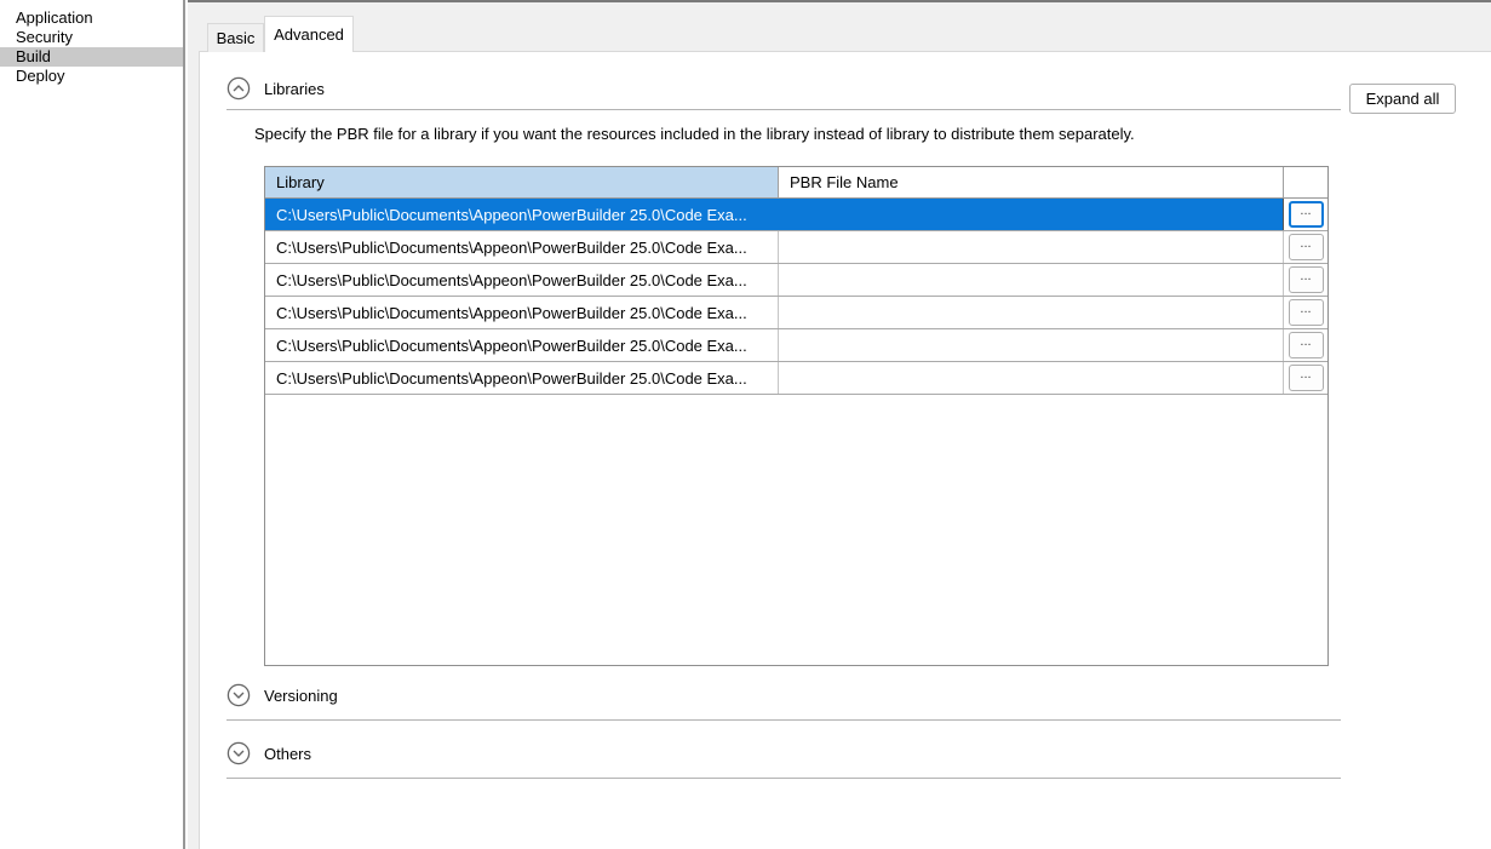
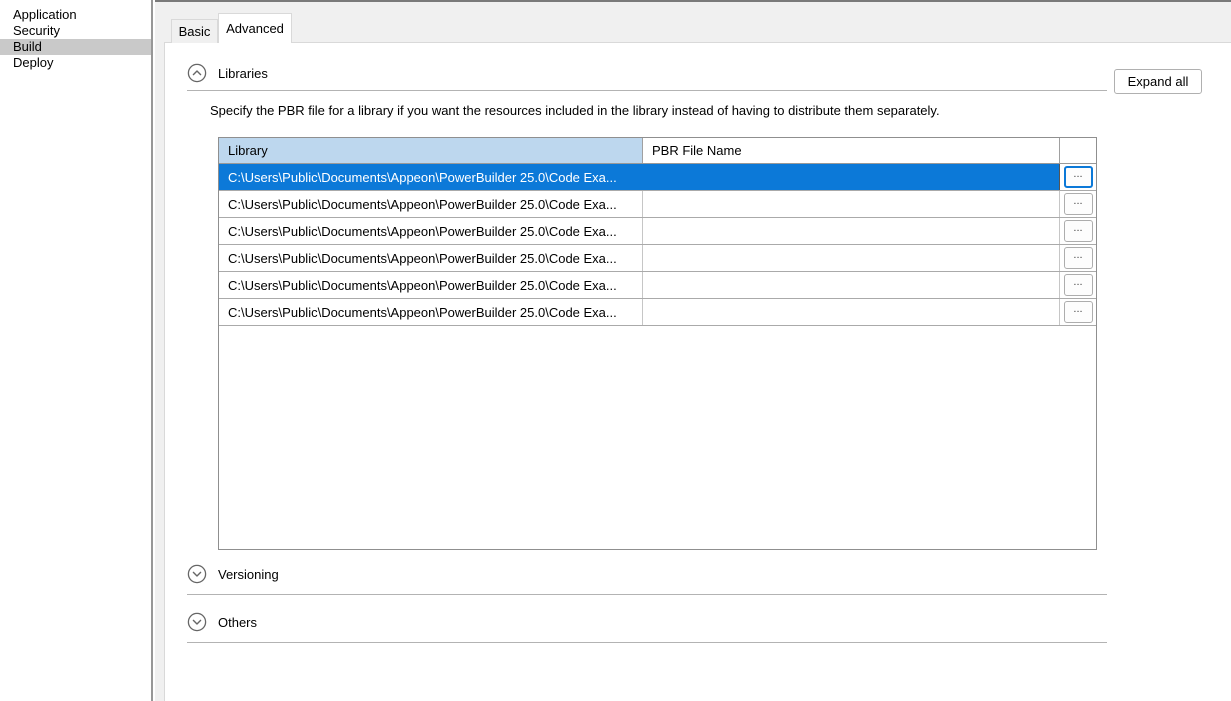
  Application
  Security
  Build
  Deploy
  Basic
  Advanced
  Expand all
  Libraries
- Specify the PBR file for a library if you want the resources included in the library instead of library to distribute them separately.
+ Specify the PBR file for a library if you want the resources included in the library instead of having to distribute them separately.
  Library
  PBR File Name
  C:\Users\Public\Documents\Appeon\PowerBuilder 25.0\Code Exa...
  ...
  C:\Users\Public\Documents\Appeon\PowerBuilder 25.0\Code Exa...
  ...
  C:\Users\Public\Documents\Appeon\PowerBuilder 25.0\Code Exa...
  ...
  C:\Users\Public\Documents\Appeon\PowerBuilder 25.0\Code Exa...
  ...
  C:\Users\Public\Documents\Appeon\PowerBuilder 25.0\Code Exa...
  ...
  C:\Users\Public\Documents\Appeon\PowerBuilder 25.0\Code Exa...
  ...
  Versioning
  Others
